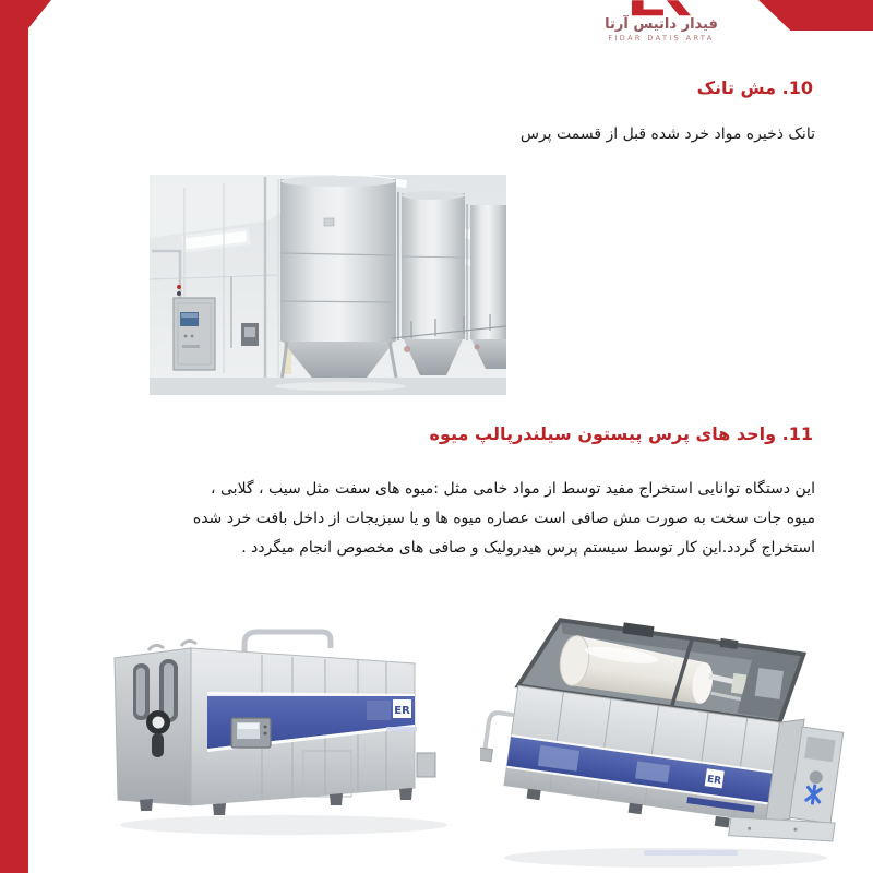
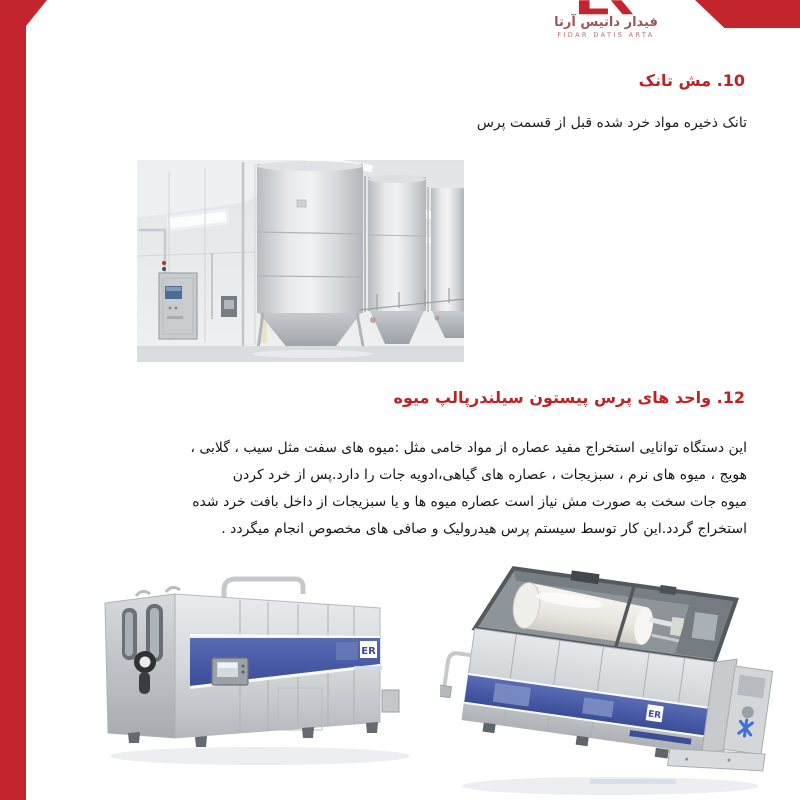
  فیدار داتیس آرتا
  FIDAR DATIS ARTA
  10. مش تانک
  تانک ذخیره مواد خرد شده قبل از قسمت پرس
- 11. واحد های پرس پیستون سیلندرپالپ میوه
+ 12. واحد های پرس پیستون سیلندرپالپ میوه
- این دستگاه توانایی استخراج مفید توسط از مواد خامی مثل :میوه های سفت مثل سیب ، گلابی ،
+ این دستگاه توانایی استخراج مفید عصاره از مواد خامی مثل :میوه های سفت مثل سیب ، گلابی ،
+ هویج ، میوه های نرم ، سبزیجات ، عصاره های گیاهی،ادویه جات را دارد.پس از خرد کردن
- میوه جات سخت به صورت مش صافی است عصاره میوه ها و یا سبزیجات از داخل بافت خرد شده
+ میوه جات سخت به صورت مش نیاز است عصاره میوه ها و یا سبزیجات از داخل بافت خرد شده
  استخراج گردد.این کار توسط سیستم پرس هیدرولیک و صافی های مخصوص انجام میگردد .
  ER
